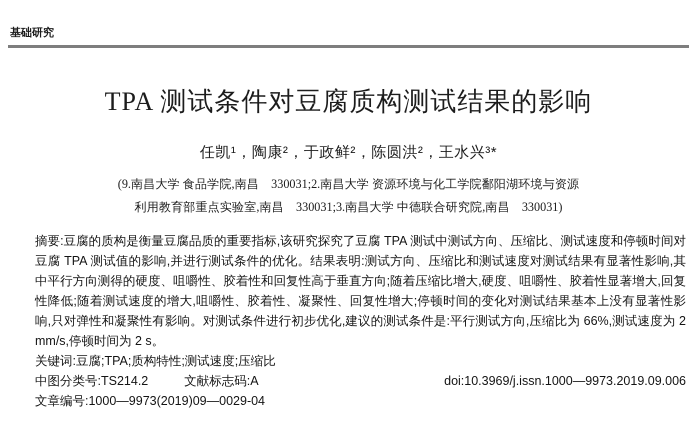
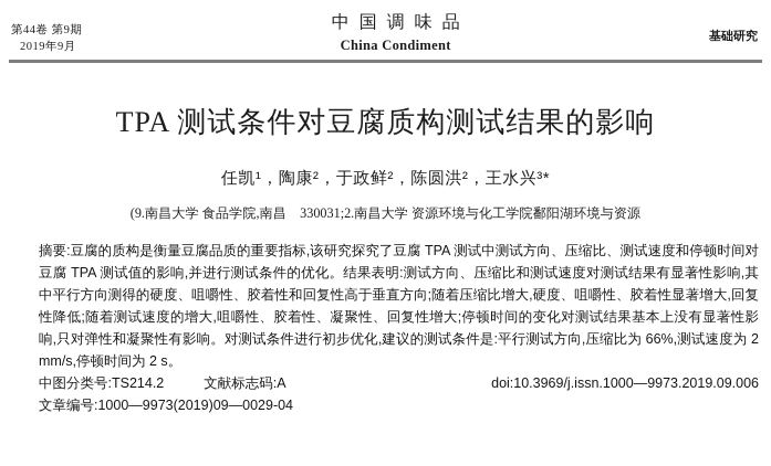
+ 第44卷 第9期
+ 2019年9月
+ 中国调味品
+ China Condiment
  基础研究
  TPA 测试条件对豆腐质构测试结果的影响
  任凯¹，陶康²，于政鲜²，陈圆洪²，王水兴³*
  (9.南昌大学 食品学院,南昌 330031;2.南昌大学 资源环境与化工学院鄱阳湖环境与资源
- 利用教育部重点实验室,南昌 330031;3.南昌大学 中德联合研究院,南昌 330031)
  摘要:豆腐的质构是衡量豆腐品质的重要指标,该研究探究了豆腐 TPA 测试中测试方向、压缩比、测试速度和停顿时间对豆腐 TPA 测试值的影响,并进行测试条件的优化。结果表明:测试方向、压缩比和测试速度对测试结果有显著性影响,其中平行方向测得的硬度、咀嚼性、胶着性和回复性高于垂直方向;随着压缩比增大,硬度、咀嚼性、胶着性显著增大,回复性降低;随着测试速度的增大,咀嚼性、胶着性、凝聚性、回复性增大;停顿时间的变化对测试结果基本上没有显著性影响,只对弹性和凝聚性有影响。对测试条件进行初步优化,建议的测试条件是:平行测试方向,压缩比为 66%,测试速度为 2 mm/s,停顿时间为 2 s。
- 关键词:豆腐;TPA;质构特性;测试速度;压缩比
  中图分类号:TS214.2
  文献标志码:A
  doi:10.3969/j.issn.1000—9973.2019.09.006
  文章编号:1000—9973(2019)09—0029-04
